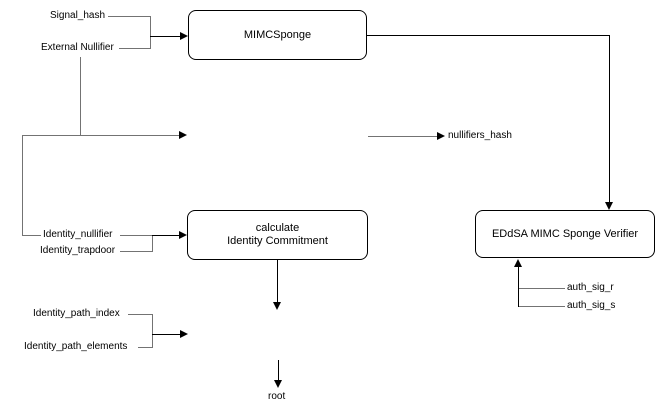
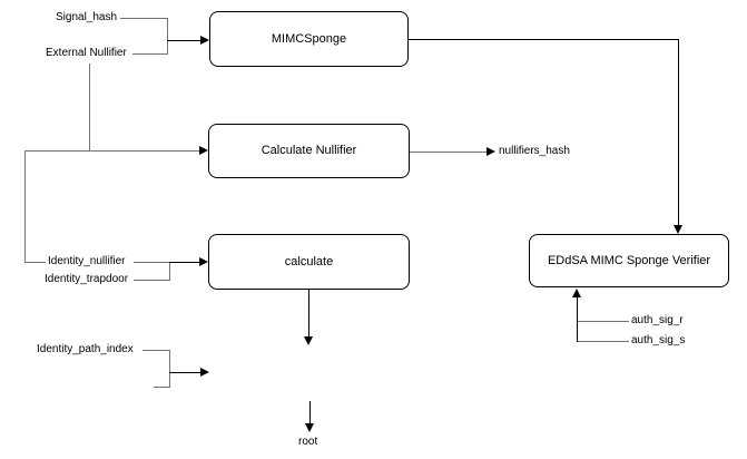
  MIMCSponge
+ Calculate Nullifier
  calculate
- Identity Commitment
  EDdSA MIMC Sponge Verifier
  Signal_hash
  External Nullifier
  Identity_nullifier
  Identity_trapdoor
  Identity_path_index
- Identity_path_elements
  auth_sig_r
  auth_sig_s
  nullifiers_hash
  root
